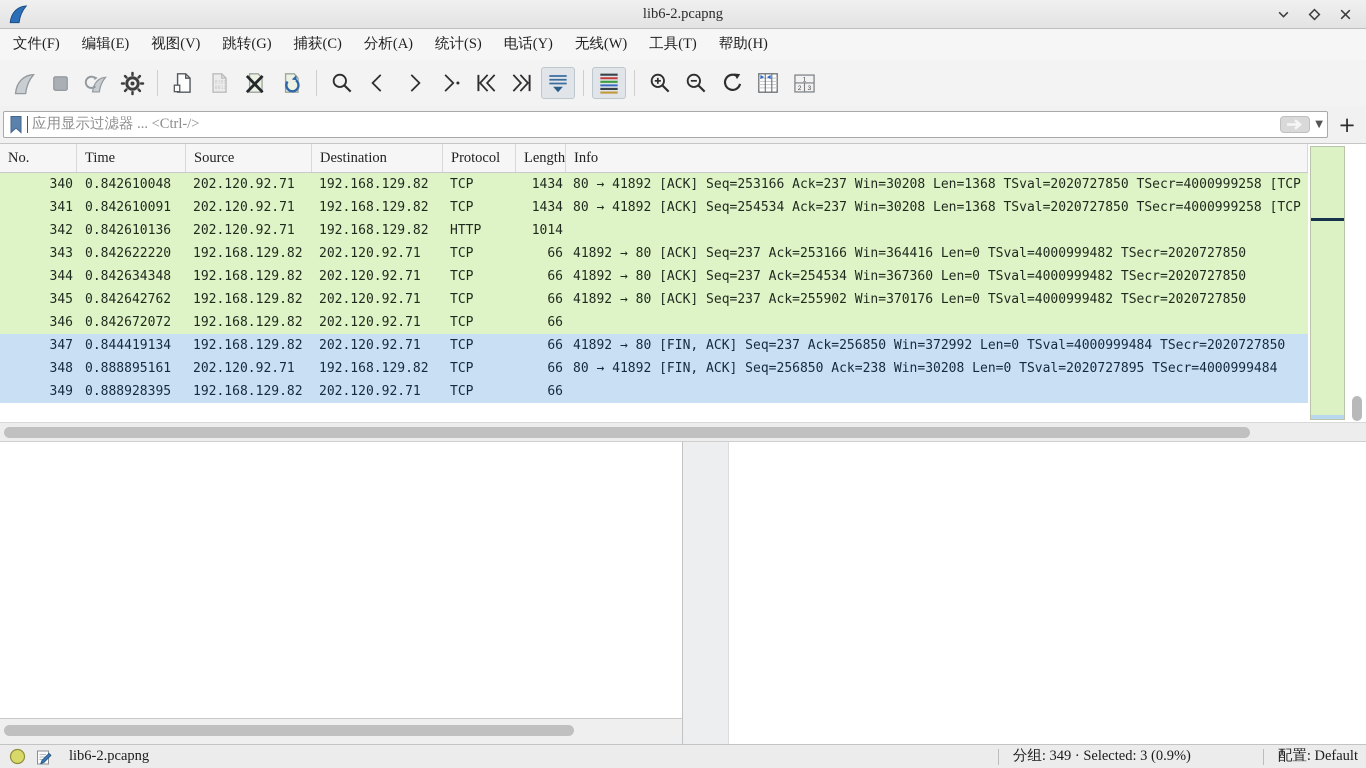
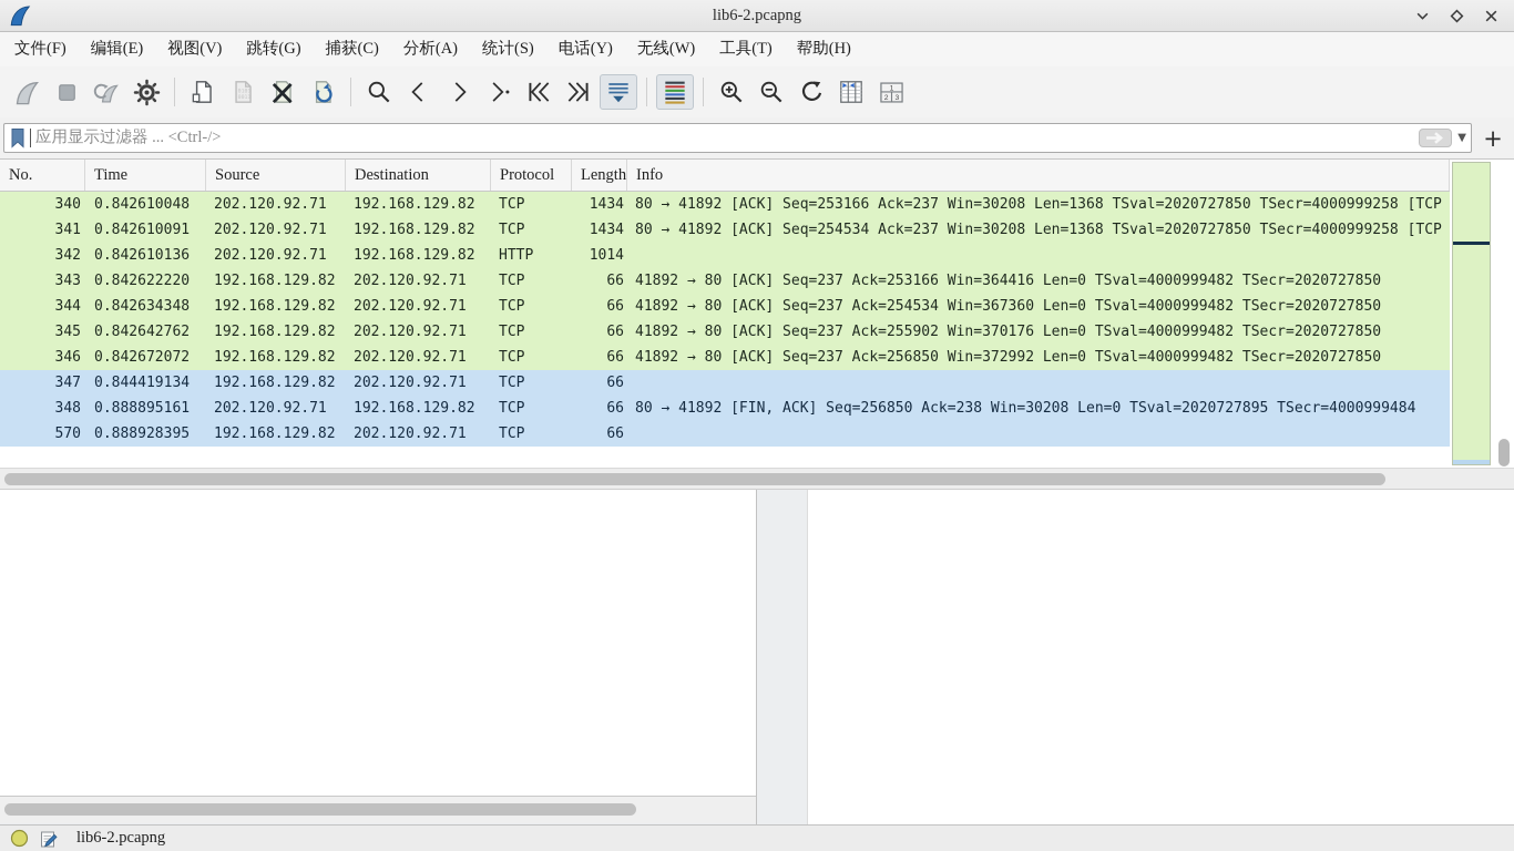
  lib6-2.pcapng
  文件(F)
  编辑(E)
  视图(V)
  跳转(G)
  捕获(C)
  分析(A)
  统计(S)
  电话(Y)
  无线(W)
  工具(T)
  帮助(H)
  应用显示过滤器 ... <Ctrl-/>
  ▼
  +
  No.
  Time
  Source
  Destination
  Protocol
  Length
  Info
  340
  0.842610048
  202.120.92.71
  192.168.129.82
  TCP
  1434
  80 → 41892 [ACK] Seq=253166 Ack=237 Win=30208 Len=1368 TSval=2020727850 TSecr=4000999258 [TCP
  341
  0.842610091
  202.120.92.71
  192.168.129.82
  TCP
  1434
  80 → 41892 [ACK] Seq=254534 Ack=237 Win=30208 Len=1368 TSval=2020727850 TSecr=4000999258 [TCP
  342
  0.842610136
  202.120.92.71
  192.168.129.82
  HTTP
  1014
  343
  0.842622220
  192.168.129.82
  202.120.92.71
  TCP
  66
  41892 → 80 [ACK] Seq=237 Ack=253166 Win=364416 Len=0 TSval=4000999482 TSecr=2020727850
  344
  0.842634348
  192.168.129.82
  202.120.92.71
  TCP
  66
  41892 → 80 [ACK] Seq=237 Ack=254534 Win=367360 Len=0 TSval=4000999482 TSecr=2020727850
  345
  0.842642762
  192.168.129.82
  202.120.92.71
  TCP
  66
  41892 → 80 [ACK] Seq=237 Ack=255902 Win=370176 Len=0 TSval=4000999482 TSecr=2020727850
  346
  0.842672072
  192.168.129.82
  202.120.92.71
  TCP
  66
+ 41892 → 80 [ACK] Seq=237 Ack=256850 Win=372992 Len=0 TSval=4000999482 TSecr=2020727850
  347
  0.844419134
  192.168.129.82
  202.120.92.71
  TCP
  66
- 41892 → 80 [FIN, ACK] Seq=237 Ack=256850 Win=372992 Len=0 TSval=4000999484 TSecr=2020727850
  348
  0.888895161
  202.120.92.71
  192.168.129.82
  TCP
  66
  80 → 41892 [FIN, ACK] Seq=256850 Ack=238 Win=30208 Len=0 TSval=2020727895 TSecr=4000999484
- 349
+ 570
  0.888928395
  192.168.129.82
  202.120.92.71
  TCP
  66
  lib6-2.pcapng
- 分组: 349 · Selected: 3 (0.9%)
- 配置: Default
